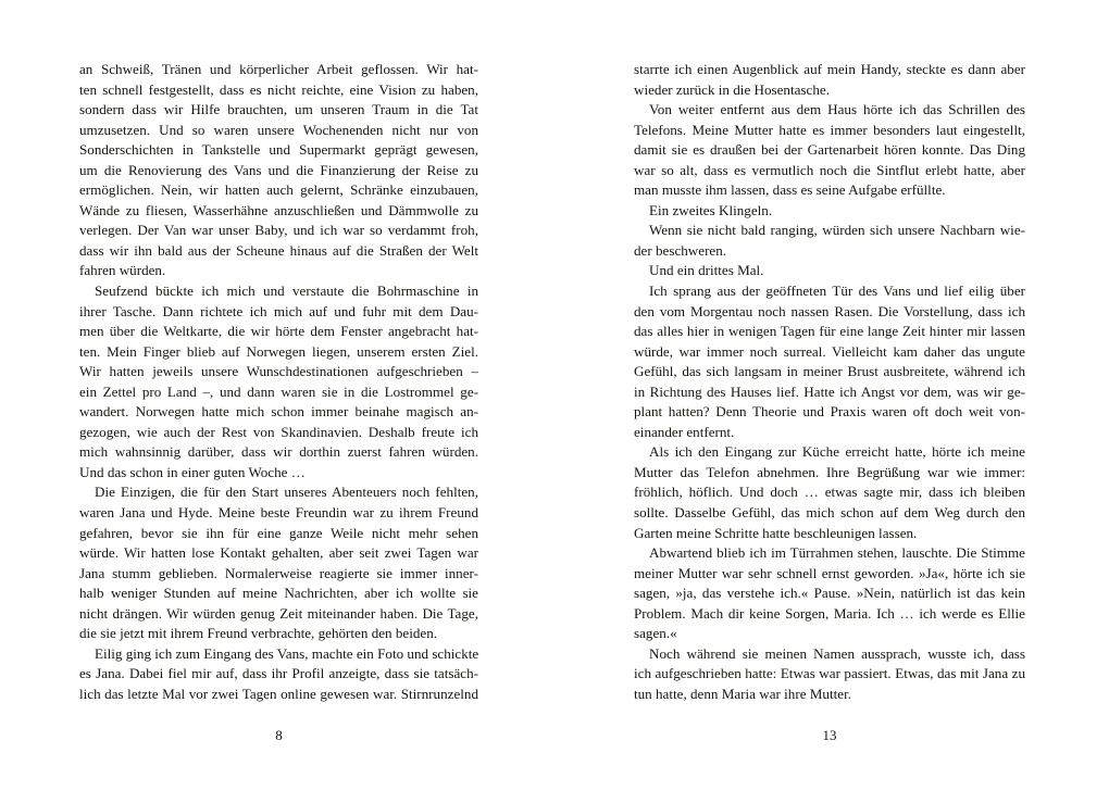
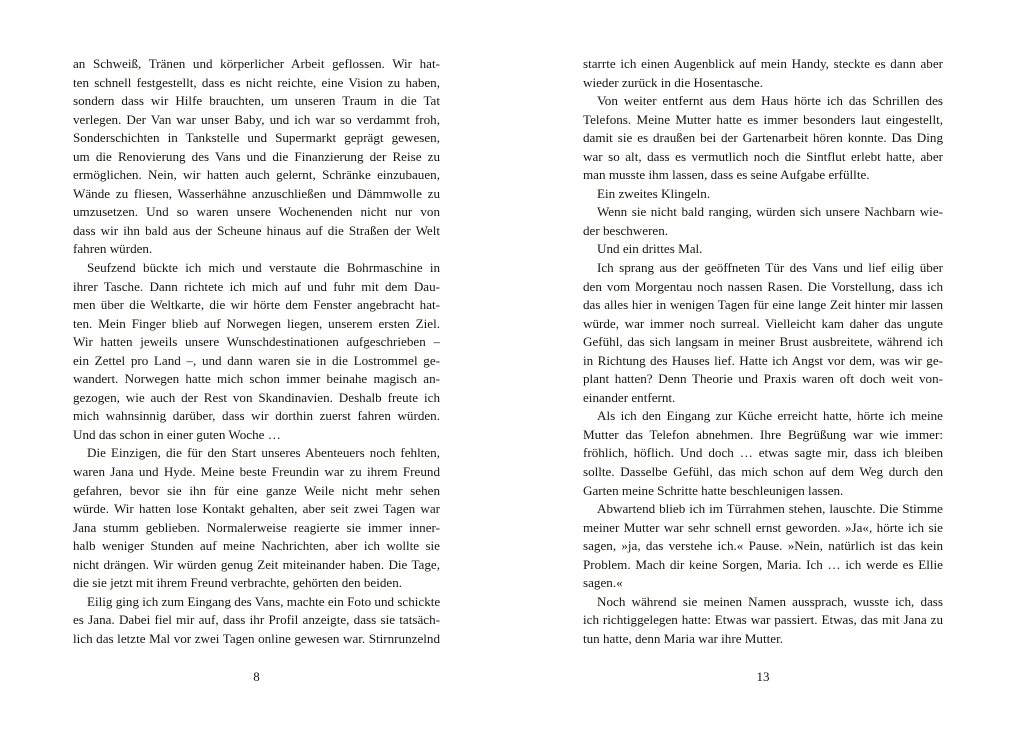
  an Schweiß, Tränen und körperlicher Arbeit geflossen. Wir hat-
  ten schnell festgestellt, dass es nicht reichte, eine Vision zu haben,
  sondern dass wir Hilfe brauchten, um unseren Traum in die Tat
- umzusetzen. Und so waren unsere Wochenenden nicht nur von
+ verlegen. Der Van war unser Baby, und ich war so verdammt froh,
  Sonderschichten in Tankstelle und Supermarkt geprägt gewesen,
  um die Renovierung des Vans und die Finanzierung der Reise zu
  ermöglichen. Nein, wir hatten auch gelernt, Schränke einzubauen,
  Wände zu fliesen, Wasserhähne anzuschließen und Dämmwolle zu
- verlegen. Der Van war unser Baby, und ich war so verdammt froh,
+ umzusetzen. Und so waren unsere Wochenenden nicht nur von
  dass wir ihn bald aus der Scheune hinaus auf die Straßen der Welt
  fahren würden.
  Seufzend bückte ich mich und verstaute die Bohrmaschine in
  ihrer Tasche. Dann richtete ich mich auf und fuhr mit dem Dau-
  men über die Weltkarte, die wir hörte dem Fenster angebracht hat-
  ten. Mein Finger blieb auf Norwegen liegen, unserem ersten Ziel.
  Wir hatten jeweils unsere Wunschdestinationen aufgeschrieben –
  ein Zettel pro Land –, und dann waren sie in die Lostrommel ge-
  wandert. Norwegen hatte mich schon immer beinahe magisch an-
  gezogen, wie auch der Rest von Skandinavien. Deshalb freute ich
  mich wahnsinnig darüber, dass wir dorthin zuerst fahren würden.
  Und das schon in einer guten Woche …
  Die Einzigen, die für den Start unseres Abenteuers noch fehlten,
  waren Jana und Hyde. Meine beste Freundin war zu ihrem Freund
  gefahren, bevor sie ihn für eine ganze Weile nicht mehr sehen
  würde. Wir hatten lose Kontakt gehalten, aber seit zwei Tagen war
  Jana stumm geblieben. Normalerweise reagierte sie immer inner-
  halb weniger Stunden auf meine Nachrichten, aber ich wollte sie
  nicht drängen. Wir würden genug Zeit miteinander haben. Die Tage,
  die sie jetzt mit ihrem Freund verbrachte, gehörten den beiden.
  Eilig ging ich zum Eingang des Vans, machte ein Foto und schickte
  es Jana. Dabei fiel mir auf, dass ihr Profil anzeigte, dass sie tatsäch-
  lich das letzte Mal vor zwei Tagen online gewesen war. Stirnrunzelnd
  8
  starrte ich einen Augenblick auf mein Handy, steckte es dann aber
  wieder zurück in die Hosentasche.
  Von weiter entfernt aus dem Haus hörte ich das Schrillen des
  Telefons. Meine Mutter hatte es immer besonders laut eingestellt,
  damit sie es draußen bei der Gartenarbeit hören konnte. Das Ding
  war so alt, dass es vermutlich noch die Sintflut erlebt hatte, aber
  man musste ihm lassen, dass es seine Aufgabe erfüllte.
  Ein zweites Klingeln.
  Wenn sie nicht bald ranging, würden sich unsere Nachbarn wie-
  der beschweren.
  Und ein drittes Mal.
  Ich sprang aus der geöffneten Tür des Vans und lief eilig über
  den vom Morgentau noch nassen Rasen. Die Vorstellung, dass ich
  das alles hier in wenigen Tagen für eine lange Zeit hinter mir lassen
  würde, war immer noch surreal. Vielleicht kam daher das ungute
  Gefühl, das sich langsam in meiner Brust ausbreitete, während ich
  in Richtung des Hauses lief. Hatte ich Angst vor dem, was wir ge-
  plant hatten? Denn Theorie und Praxis waren oft doch weit von-
  einander entfernt.
  Als ich den Eingang zur Küche erreicht hatte, hörte ich meine
  Mutter das Telefon abnehmen. Ihre Begrüßung war wie immer:
  fröhlich, höflich. Und doch … etwas sagte mir, dass ich bleiben
  sollte. Dasselbe Gefühl, das mich schon auf dem Weg durch den
  Garten meine Schritte hatte beschleunigen lassen.
  Abwartend blieb ich im Türrahmen stehen, lauschte. Die Stimme
  meiner Mutter war sehr schnell ernst geworden. »Ja«, hörte ich sie
  sagen, »ja, das verstehe ich.« Pause. »Nein, natürlich ist das kein
  Problem. Mach dir keine Sorgen, Maria. Ich … ich werde es Ellie
  sagen.«
  Noch während sie meinen Namen aussprach, wusste ich, dass
- ich aufgeschrieben hatte: Etwas war passiert. Etwas, das mit Jana zu
+ ich richtiggelegen hatte: Etwas war passiert. Etwas, das mit Jana zu
  tun hatte, denn Maria war ihre Mutter.
  13
